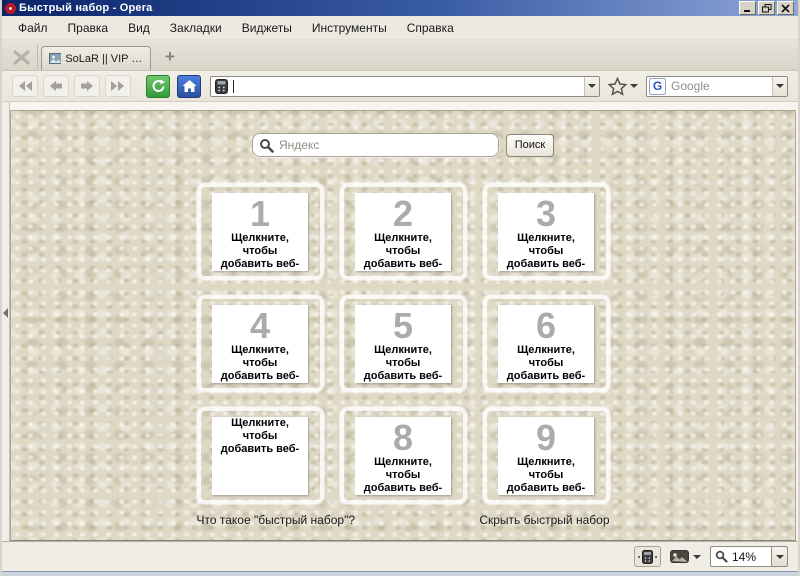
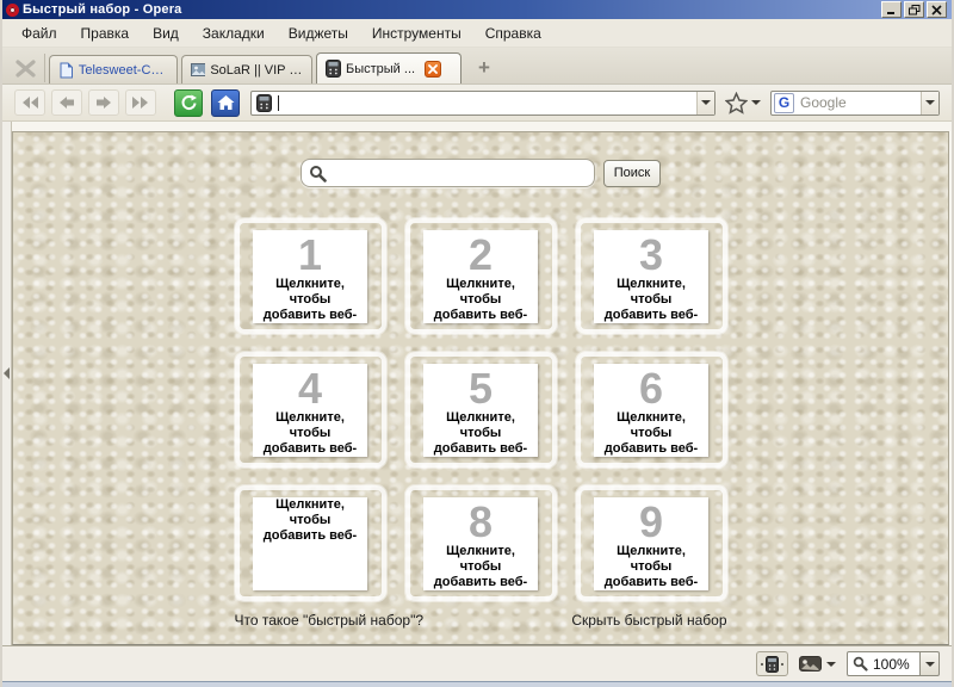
  Быстрый набор - Opera
  Файл
  Правка
  Вид
  Закладки
  Виджеты
  Инструменты
  Справка
+ Telesweet-Co...
  SoLaR || VIP - ..
+ Быстрый ...
  +
  G
  Google
- Яндекс
  Поиск
  1
  Щелкните,
  чтобы
  добавить веб-
  2
  Щелкните,
  чтобы
  добавить веб-
  3
  Щелкните,
  чтобы
  добавить веб-
  4
  Щелкните,
  чтобы
  добавить веб-
  5
  Щелкните,
  чтобы
  добавить веб-
  6
  Щелкните,
  чтобы
  добавить веб-
  Щелкните,
  чтобы
  добавить веб-
  8
  Щелкните,
  чтобы
  добавить веб-
  9
  Щелкните,
  чтобы
  добавить веб-
  Что такое "быстрый набор"?
  Скрыть быстрый набор
- 14%
+ 100%
